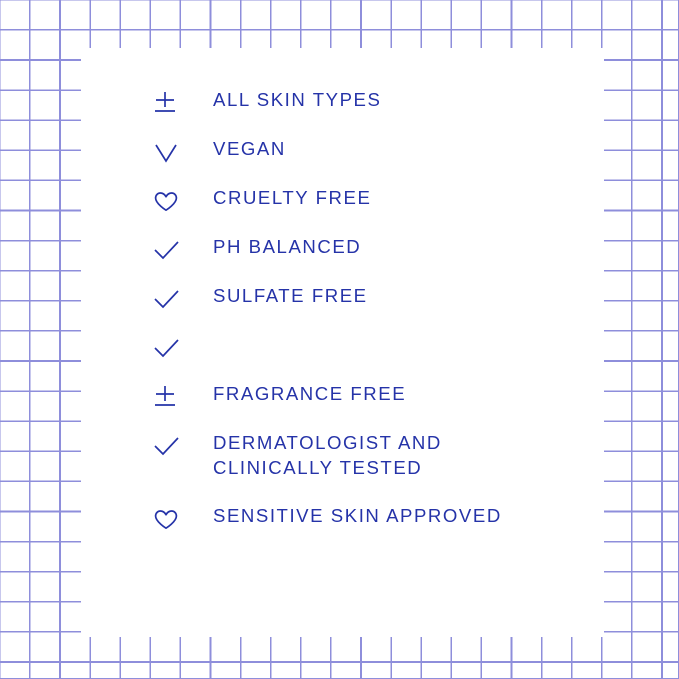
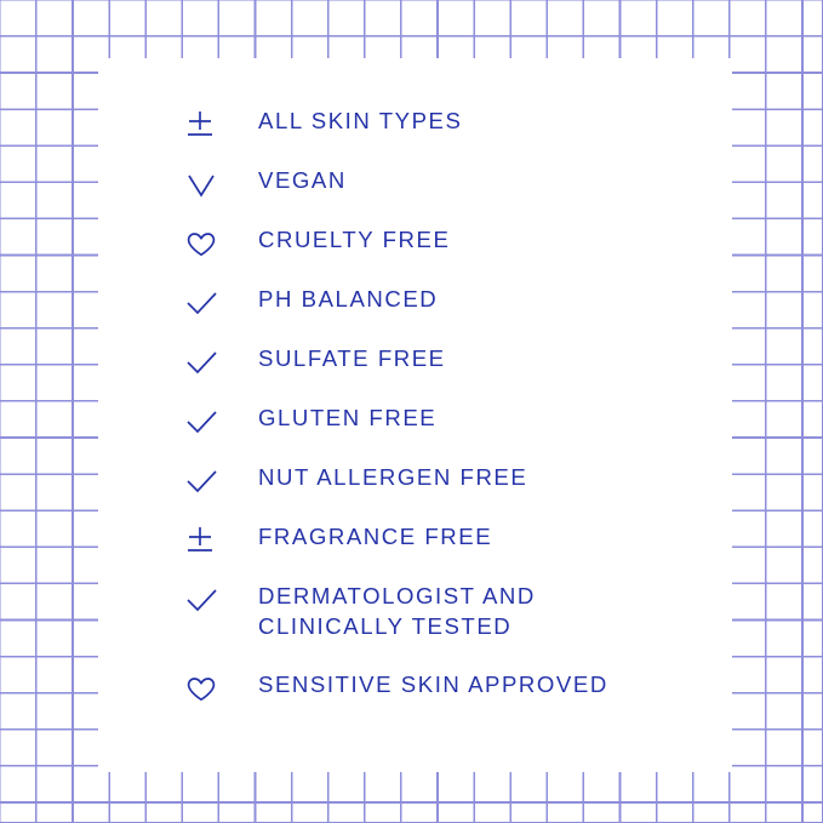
  ALL SKIN TYPES
  VEGAN
  CRUELTY FREE
  PH BALANCED
  SULFATE FREE
+ GLUTEN FREE
+ NUT ALLERGEN FREE
  FRAGRANCE FREE
  DERMATOLOGIST AND
  CLINICALLY TESTED
  SENSITIVE SKIN APPROVED
